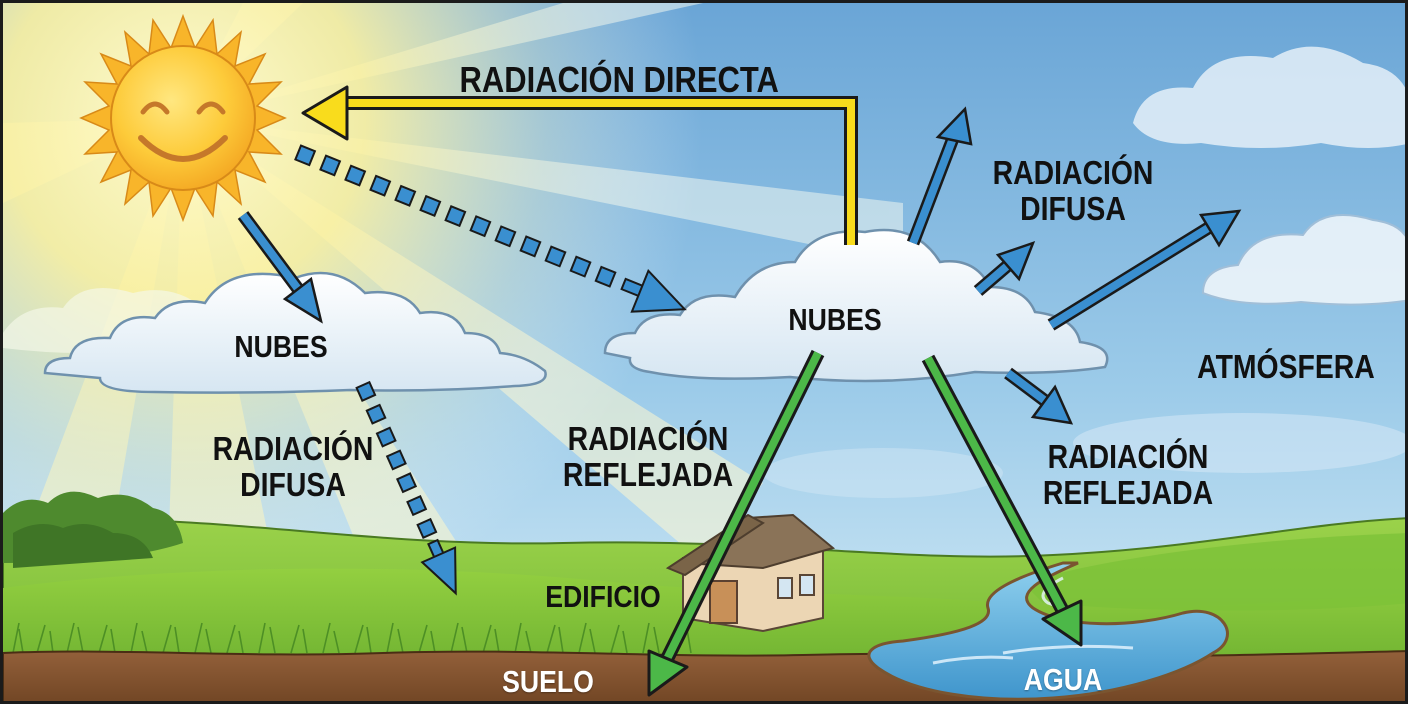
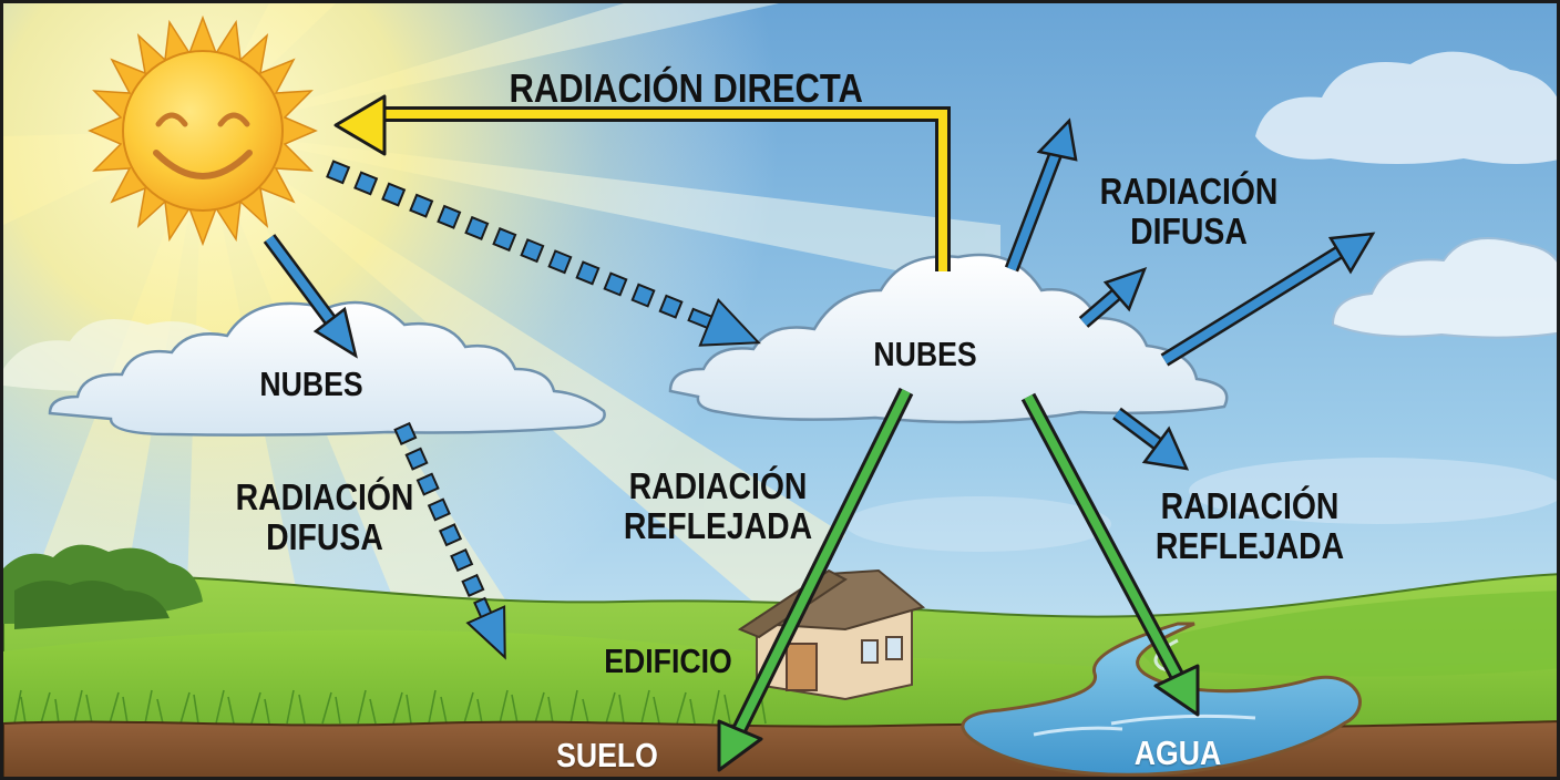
  RADIACIÓN DIRECTA
  NUBES
  NUBES
  RADIACIÓN
  DIFUSA
  RADIACIÓN
  DIFUSA
  RADIACIÓN
  REFLEJADA
  RADIACIÓN
  REFLEJADA
- ATMÓSFERA
  EDIFICIO
  SUELO
  AGUA
